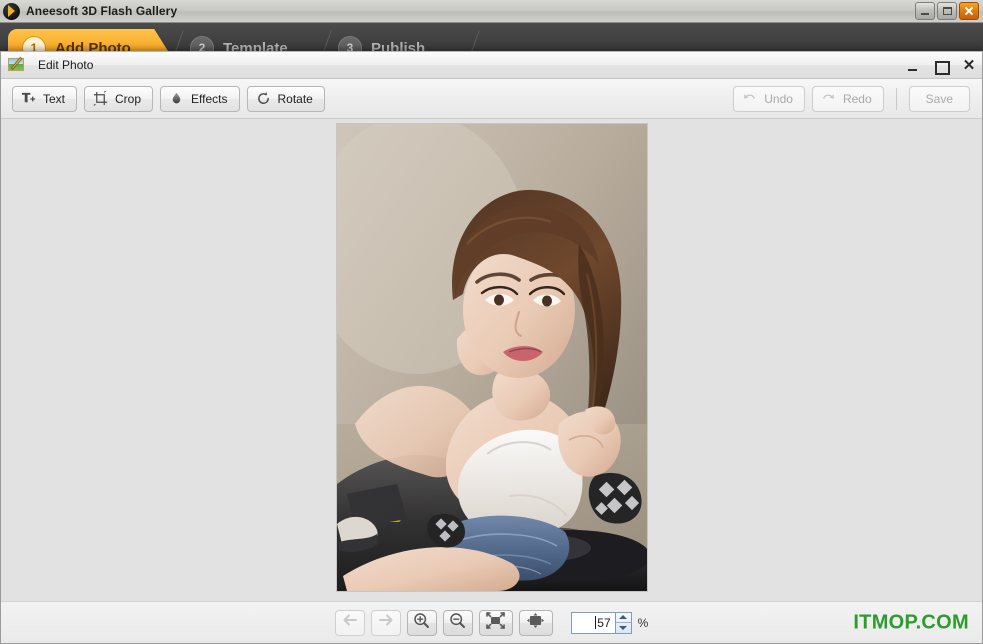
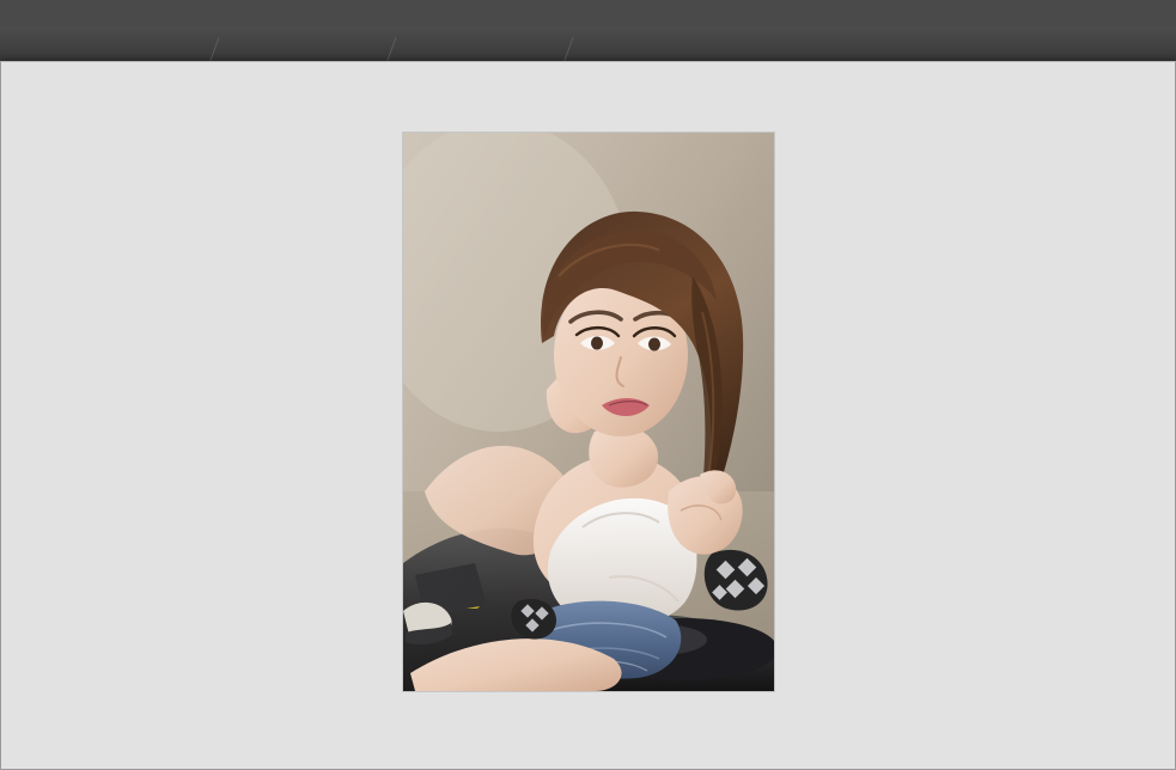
- Aneesoft 3D Flash Gallery
- 1
- Add Photo
- 2
- Template
- 3
- Publish
- Edit Photo
- ✕
- Text
- Crop
- Effects
- Rotate
- Undo
- Redo
- Save
- 57
- %
- ITMOP.COM
